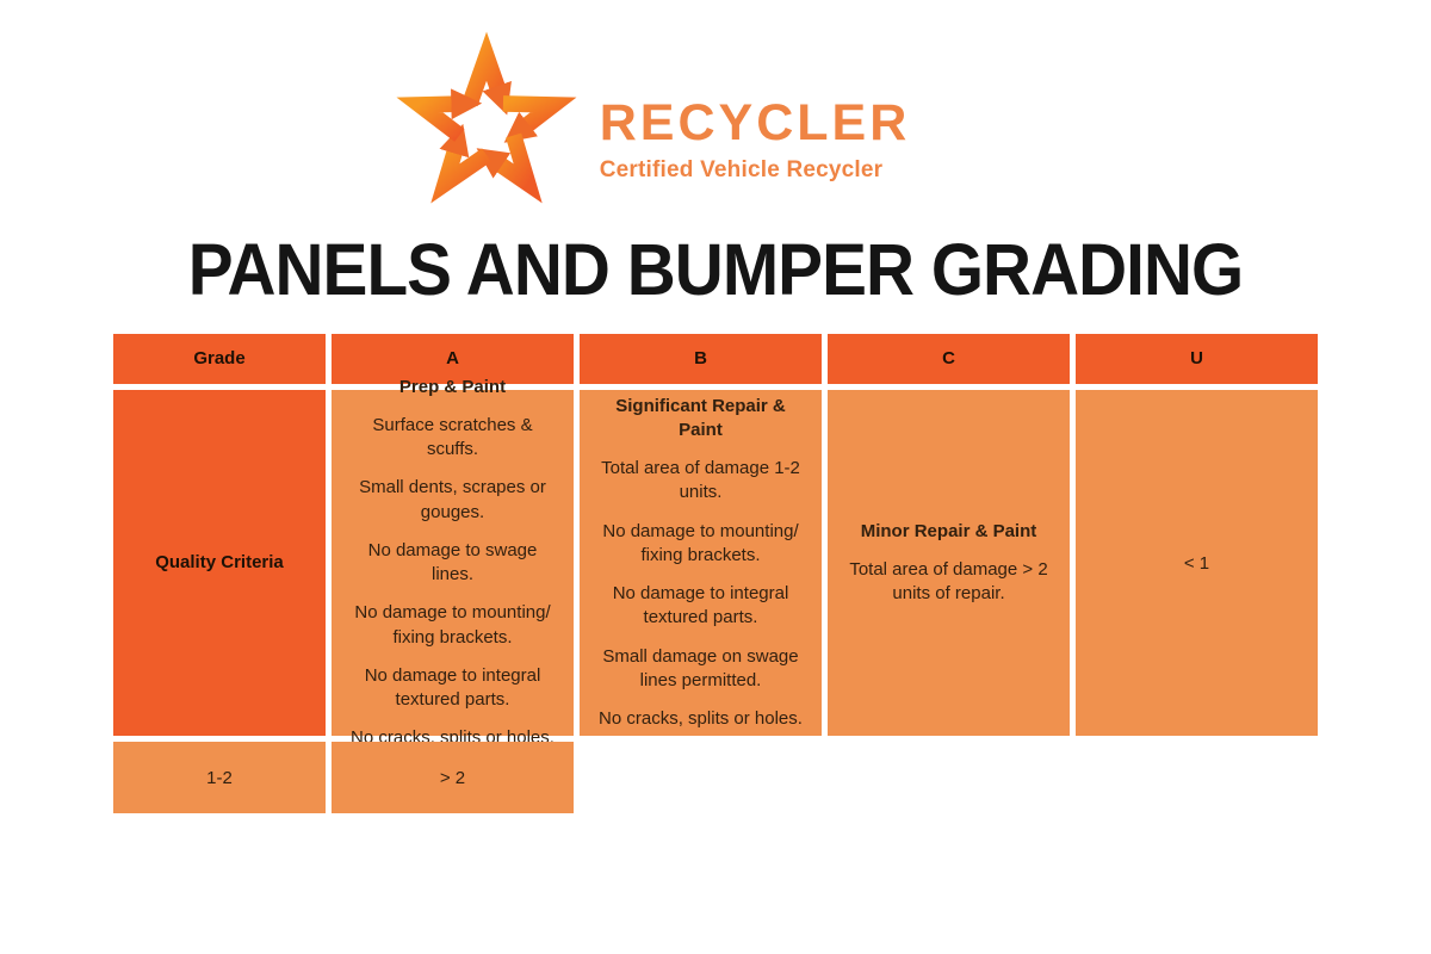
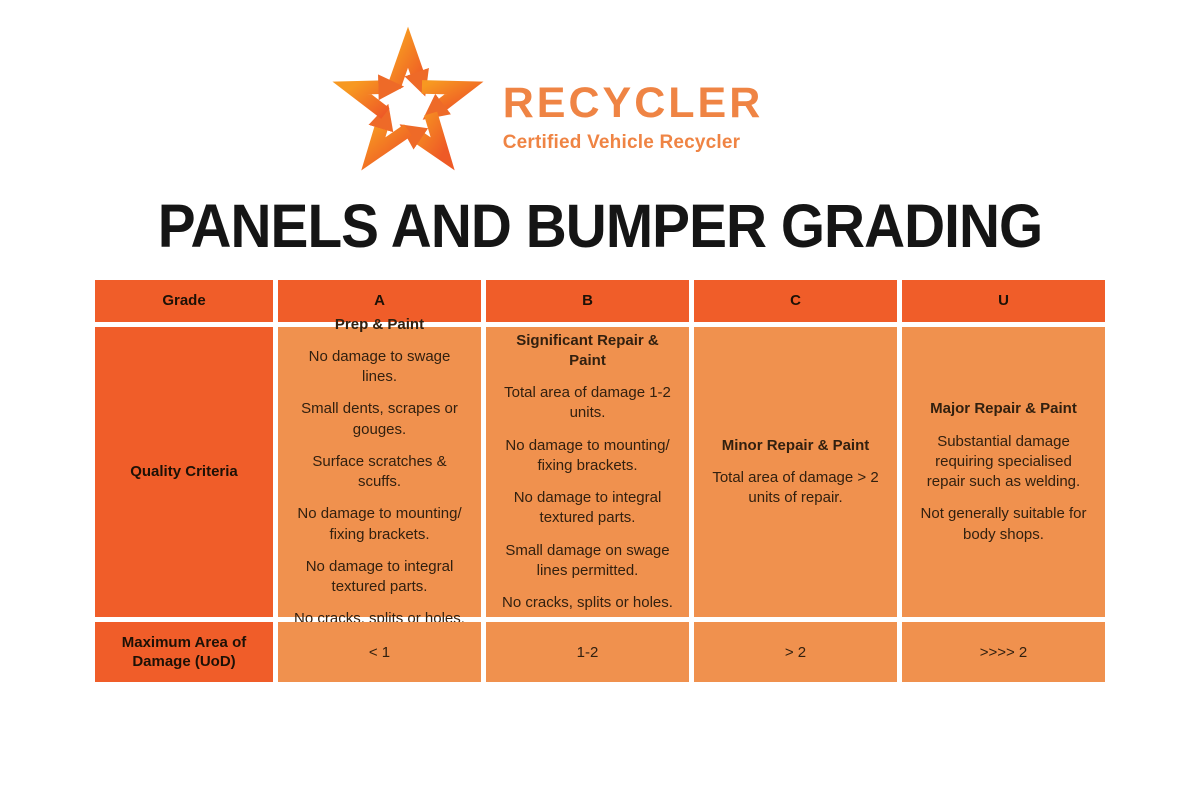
  RECYCLER
  Certified Vehicle Recycler
  PANELS AND BUMPER GRADING
  Grade
  A
  B
  C
  U
  Quality Criteria
  Prep & Paint
- Surface scratches & scuffs.
+ No damage to swage lines.
  Small dents, scrapes or gouges.
- No damage to swage lines.
+ Surface scratches & scuffs.
  No damage to mounting/ fixing brackets.
  No damage to integral textured parts.
  No cracks, splits or holes.
  Significant Repair & Paint
  Total area of damage 1-2 units.
  No damage to mounting/ fixing brackets.
  No damage to integral textured parts.
  Small damage on swage lines permitted.
  No cracks, splits or holes.
  Minor Repair & Paint
  Total area of damage > 2 units of repair.
+ Major Repair & Paint
+ Substantial damage requiring specialised repair such as welding.
+ Not generally suitable for body shops.
+ Maximum Area of Damage (UoD)
  < 1
  1-2
  > 2
+ >>>> 2
